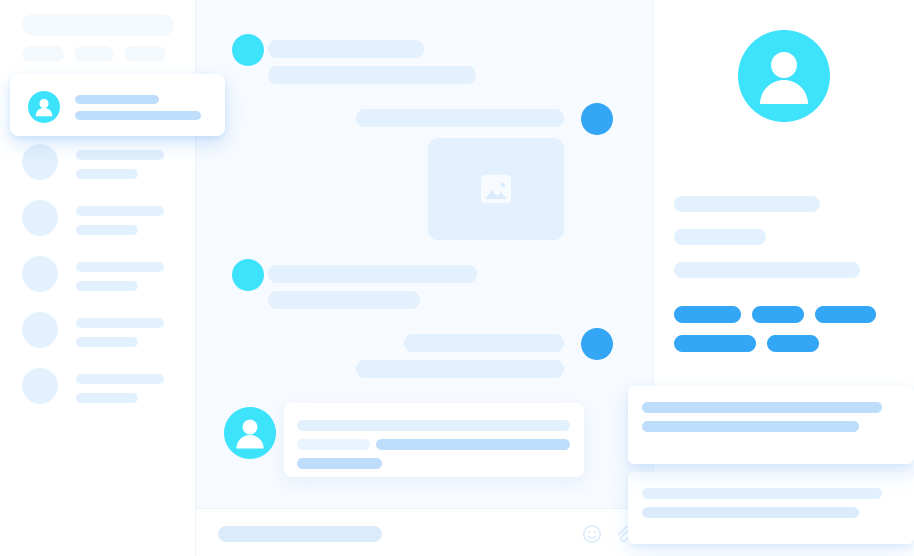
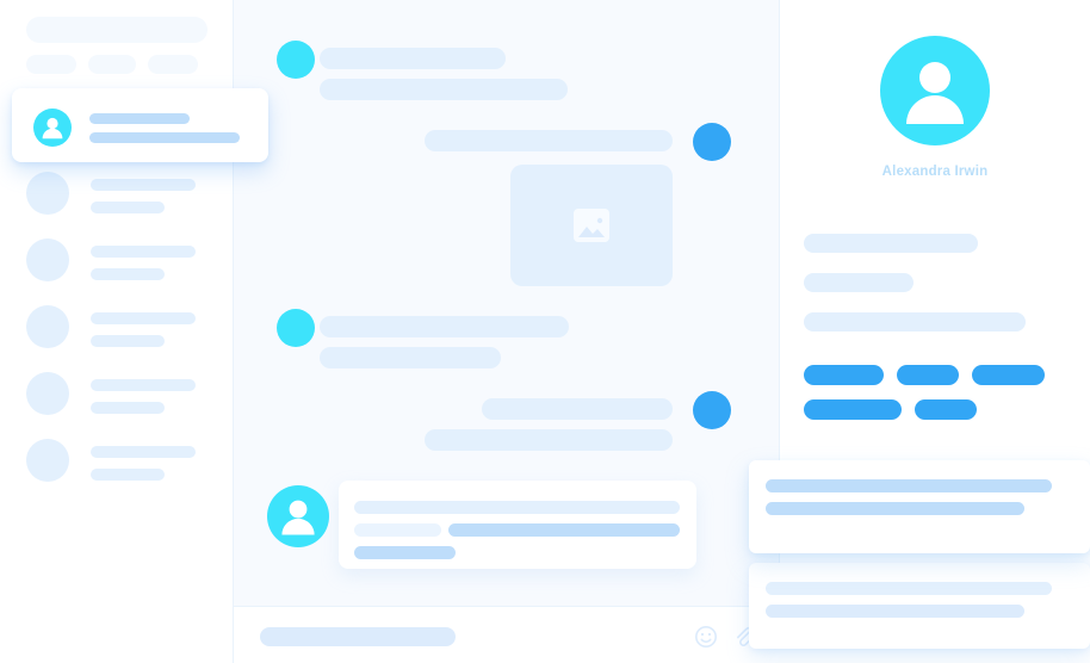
+ Alexandra Irwin
